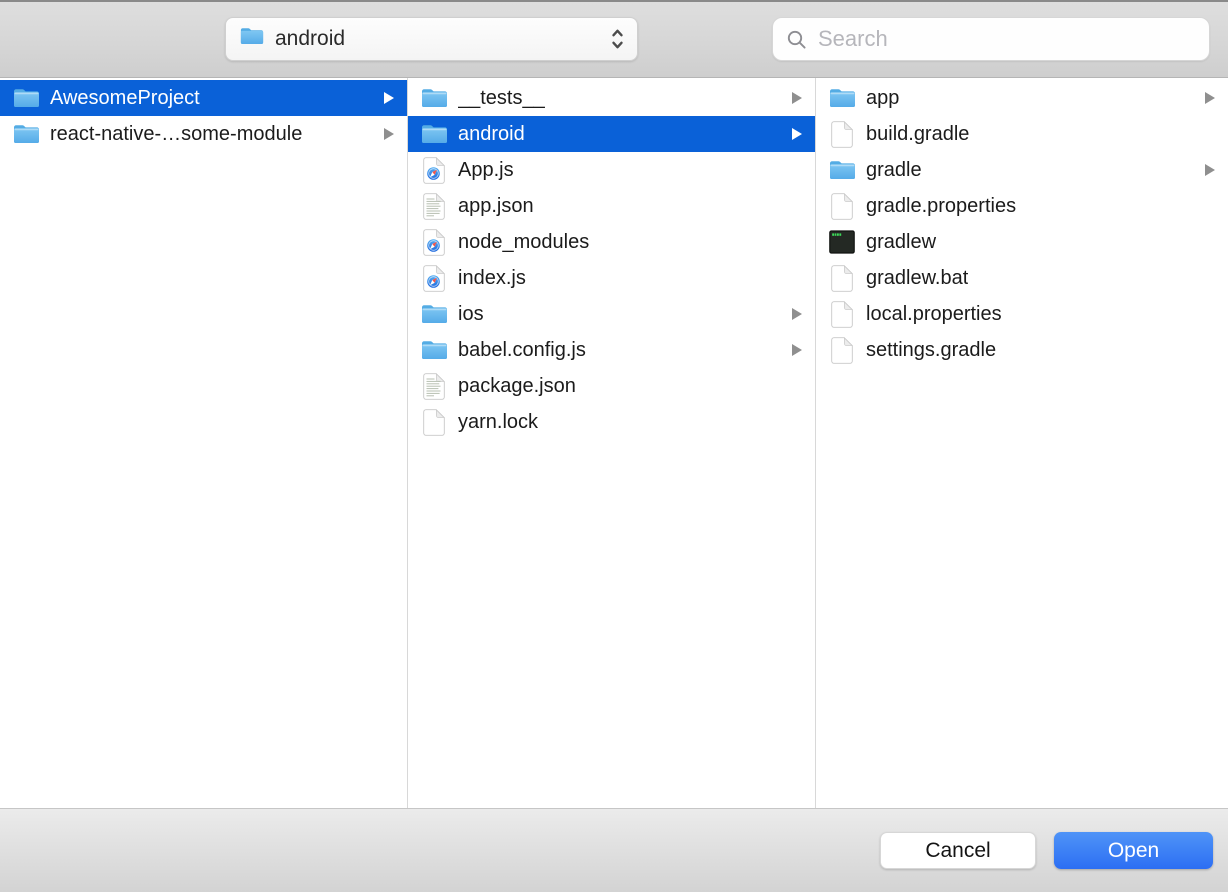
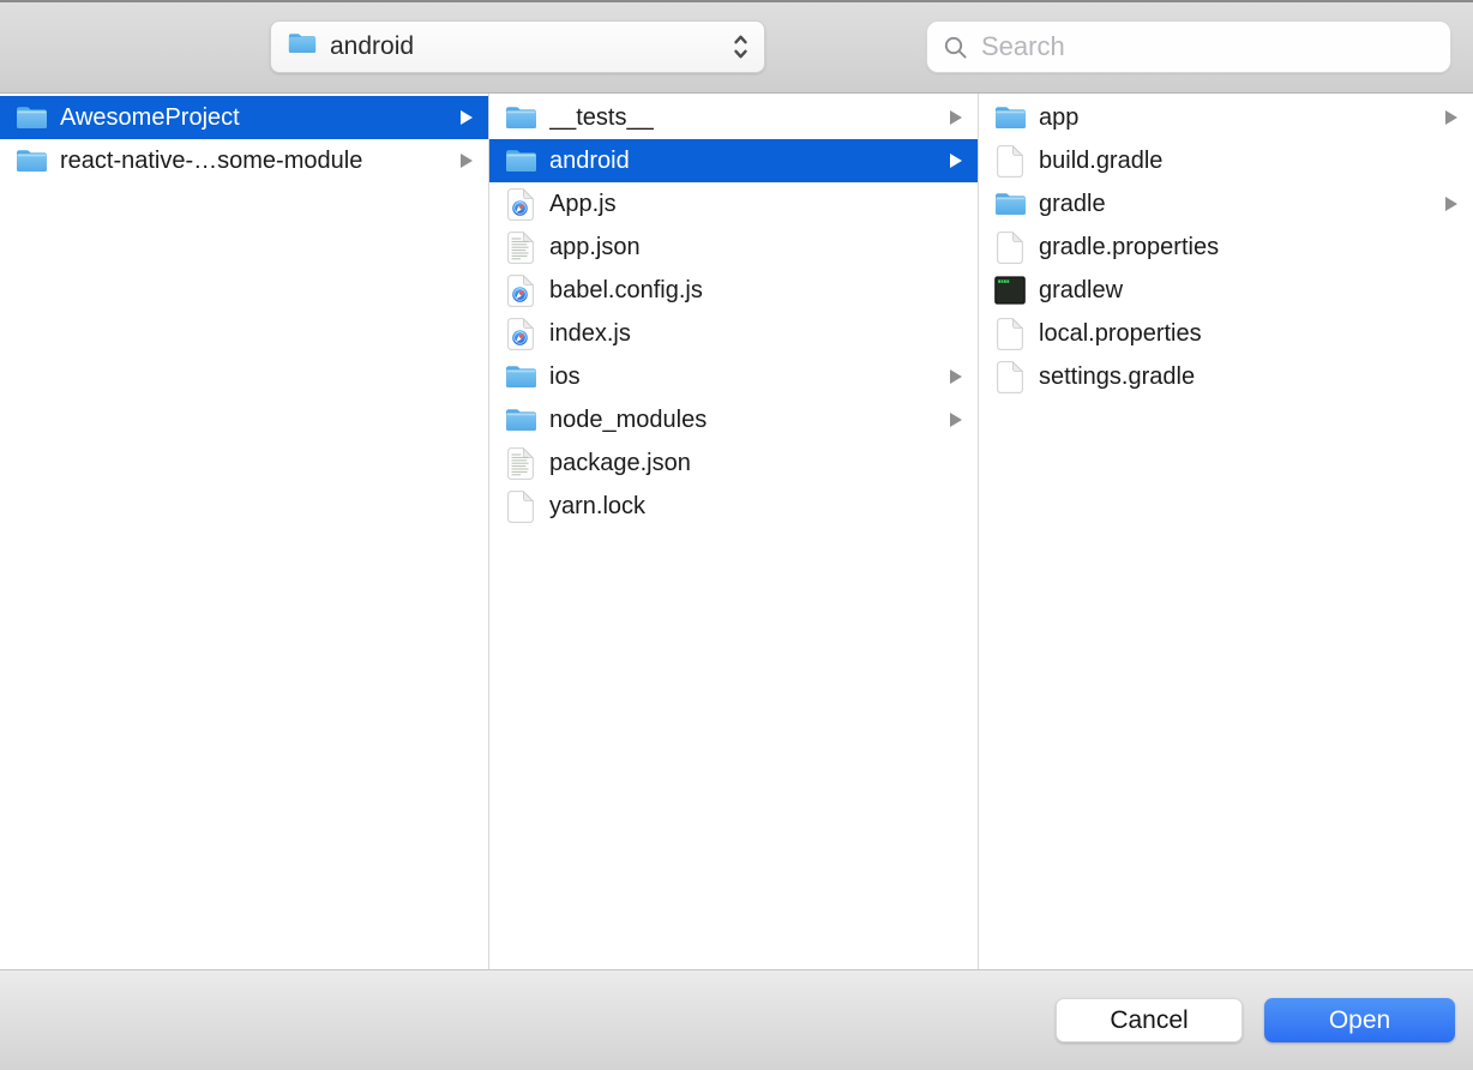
  android
  Search
  AwesomeProject
  react-native-…some-module
  __tests__
  android
  App.js
  app.json
- node_modules
+ babel.config.js
  index.js
  ios
- babel.config.js
+ node_modules
  package.json
  yarn.lock
  app
  build.gradle
  gradle
  gradle.properties
  gradlew
- gradlew.bat
  local.properties
  settings.gradle
  Cancel
  Open
